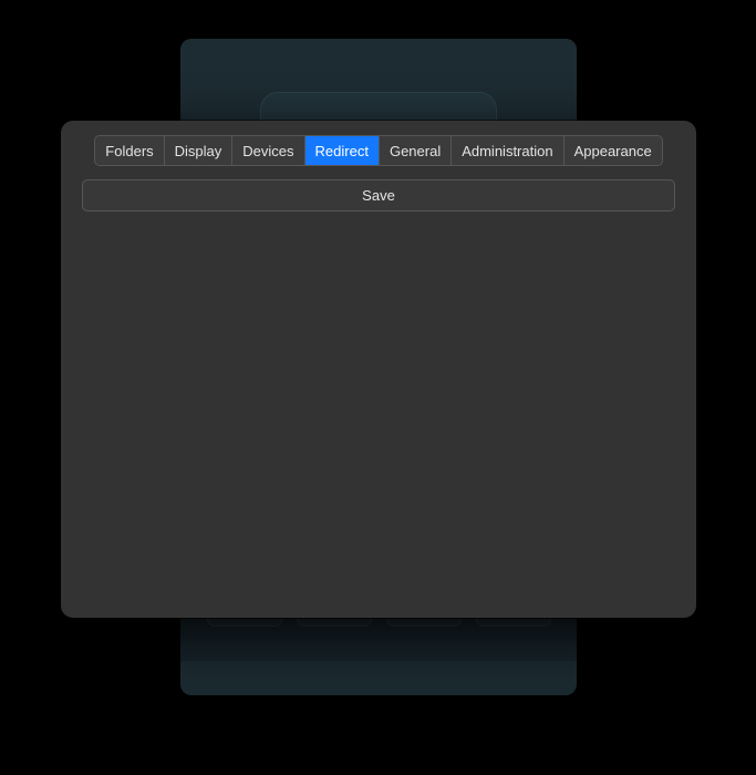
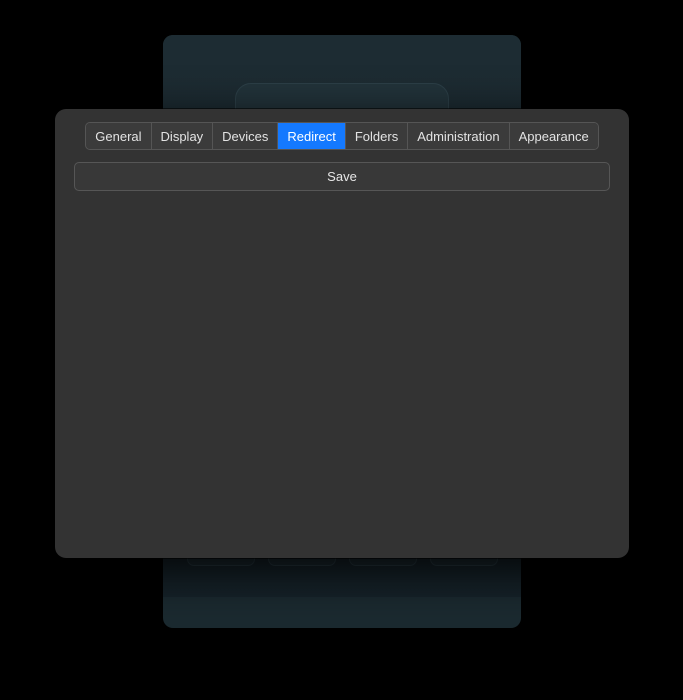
- Folders
+ General
  Display
  Devices
  Redirect
- General
+ Folders
  Administration
  Appearance
  Save
